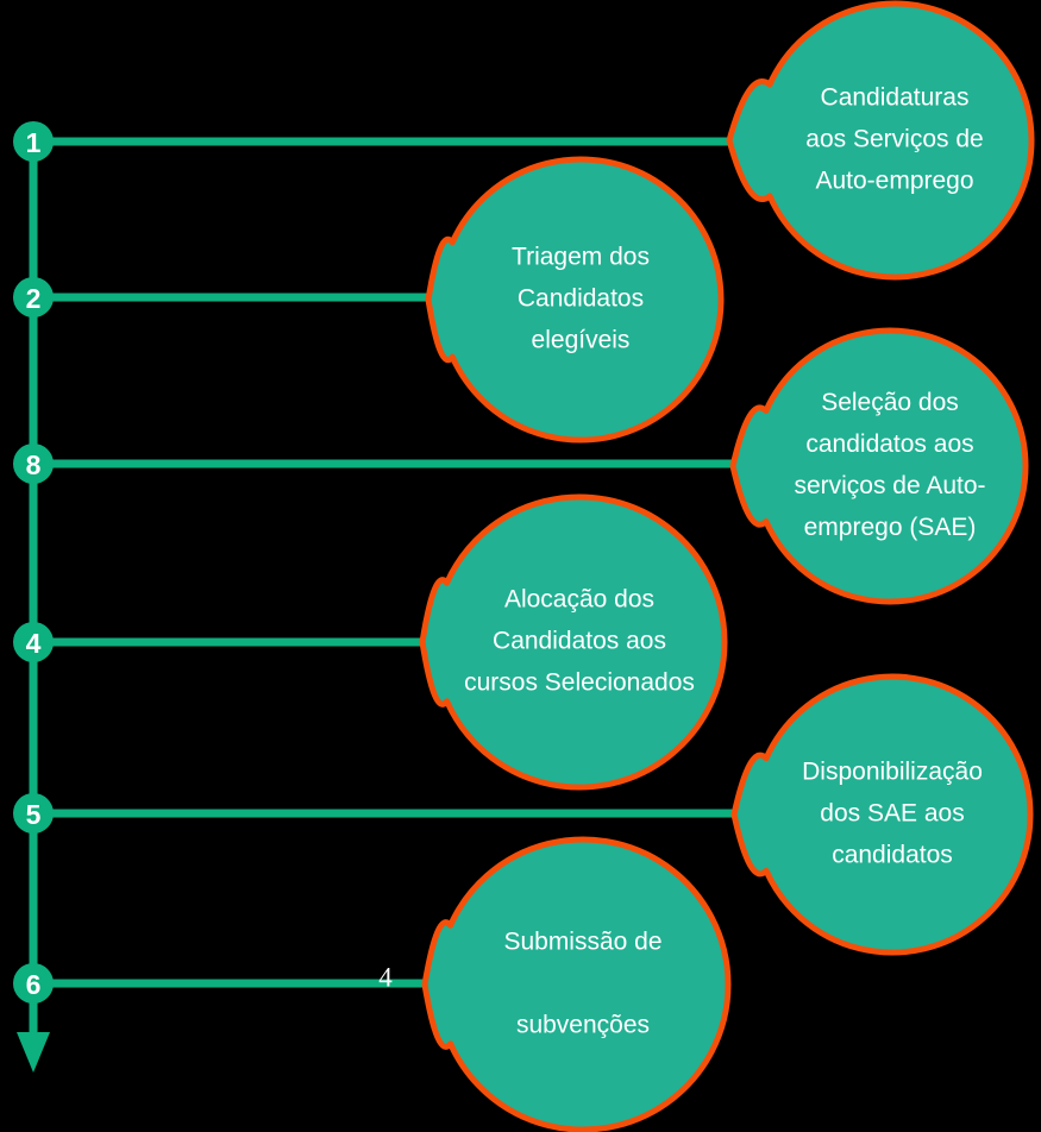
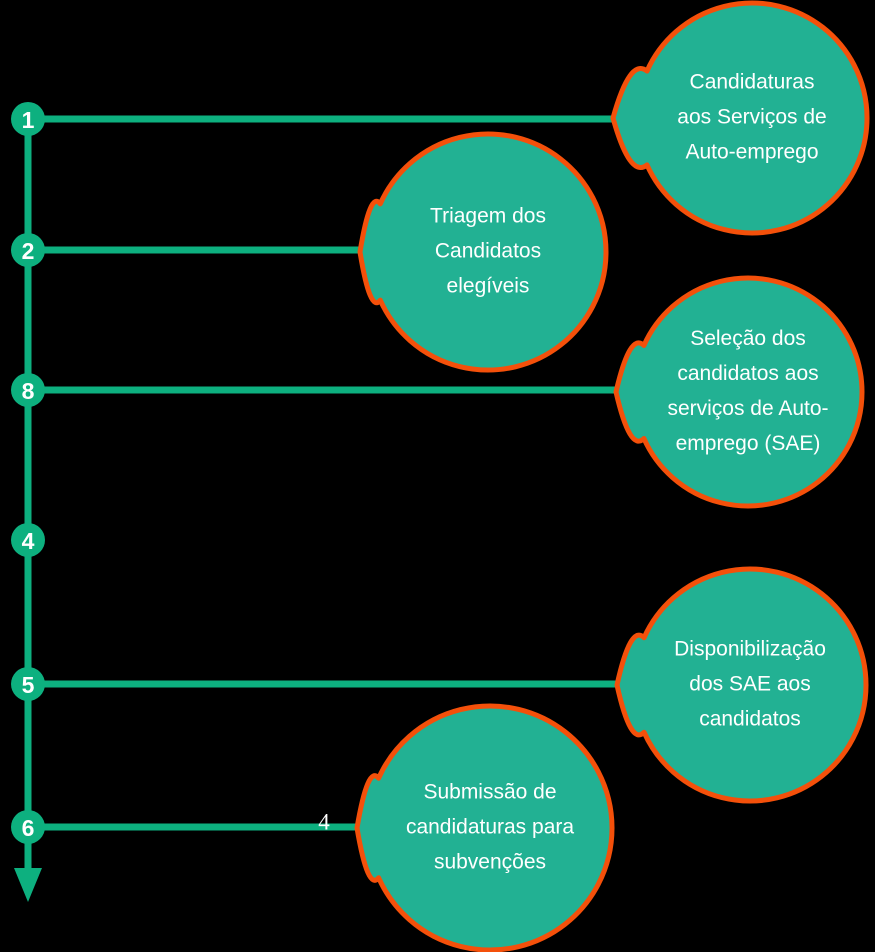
  Candidaturas
  aos Serviços de
  Auto-emprego
  Triagem dos
  Candidatos
  elegíveis
  Seleção dos
  candidatos aos
  serviços de Auto-
  emprego (SAE)
- Alocação dos
- Candidatos aos
- cursos Selecionados
  Disponibilização
  dos SAE aos
  candidatos
  Submissão de
+ candidaturas para
  subvenções
  1
  2
  8
  4
  5
  6
  4
